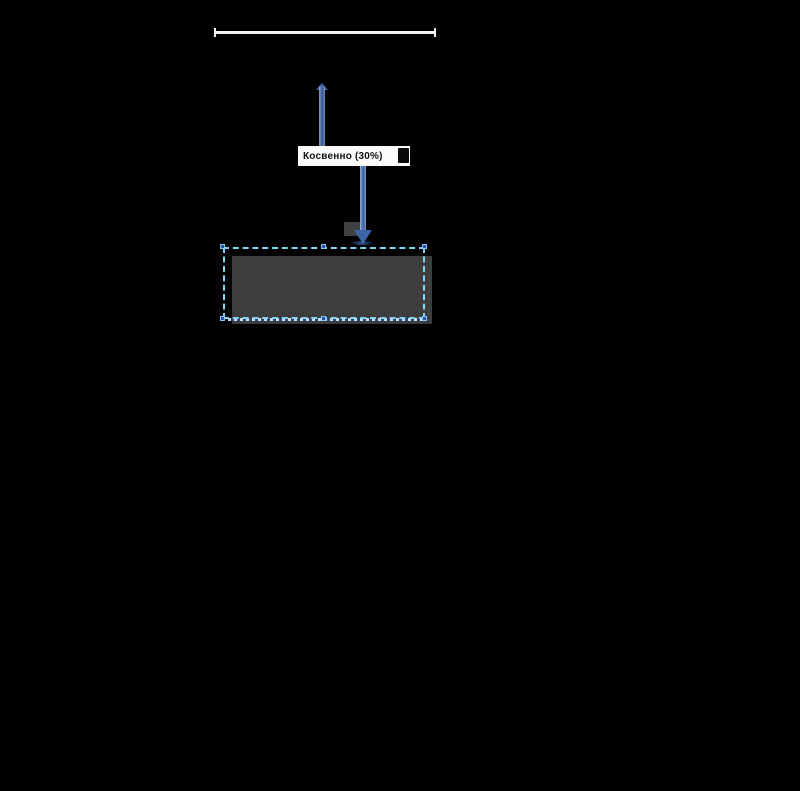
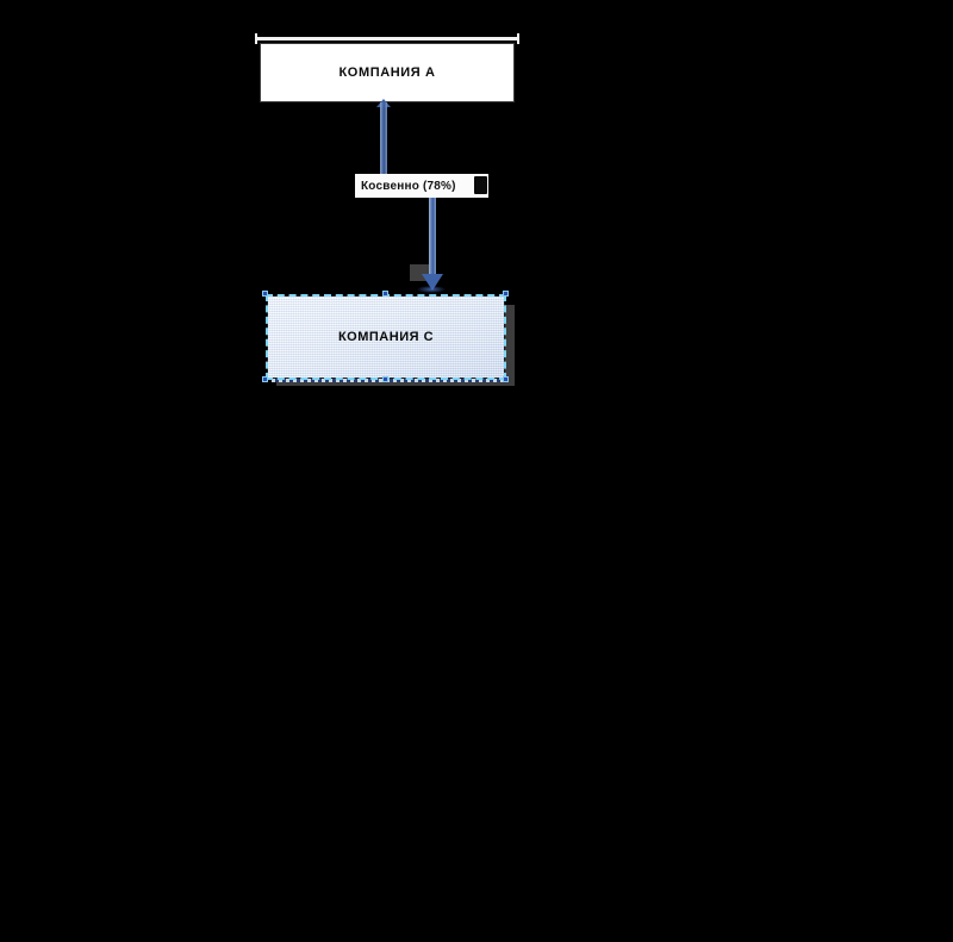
+ КОМПАНИЯ А
- Косвенно (30%)
+ Косвенно (78%)
+ КОМПАНИЯ С
